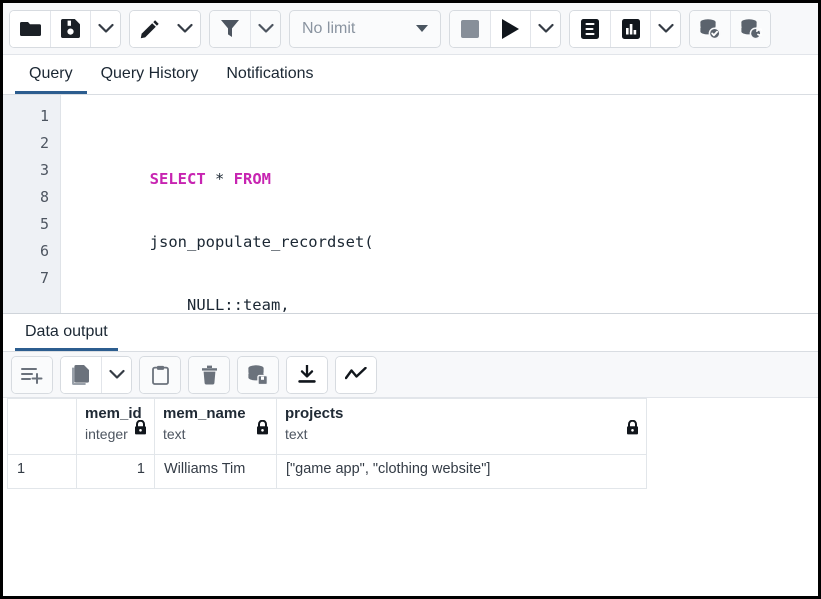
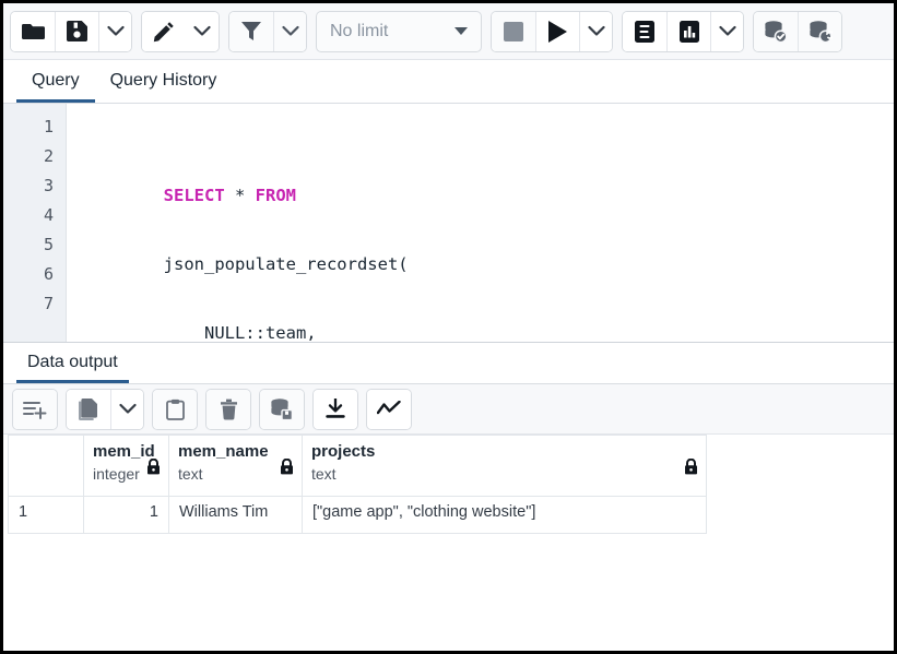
  No limit
  Query
  Query History
- Notifications
  1
  2
  3
- 8
+ 4
  5
  6
  7
  SELECT * FROM
  json_populate_recordset(
  NULL::team,
  Data output
  	mem_id integer	mem_name text	projects text
  1	1	Williams Tim	["game app", "clothing website"]
